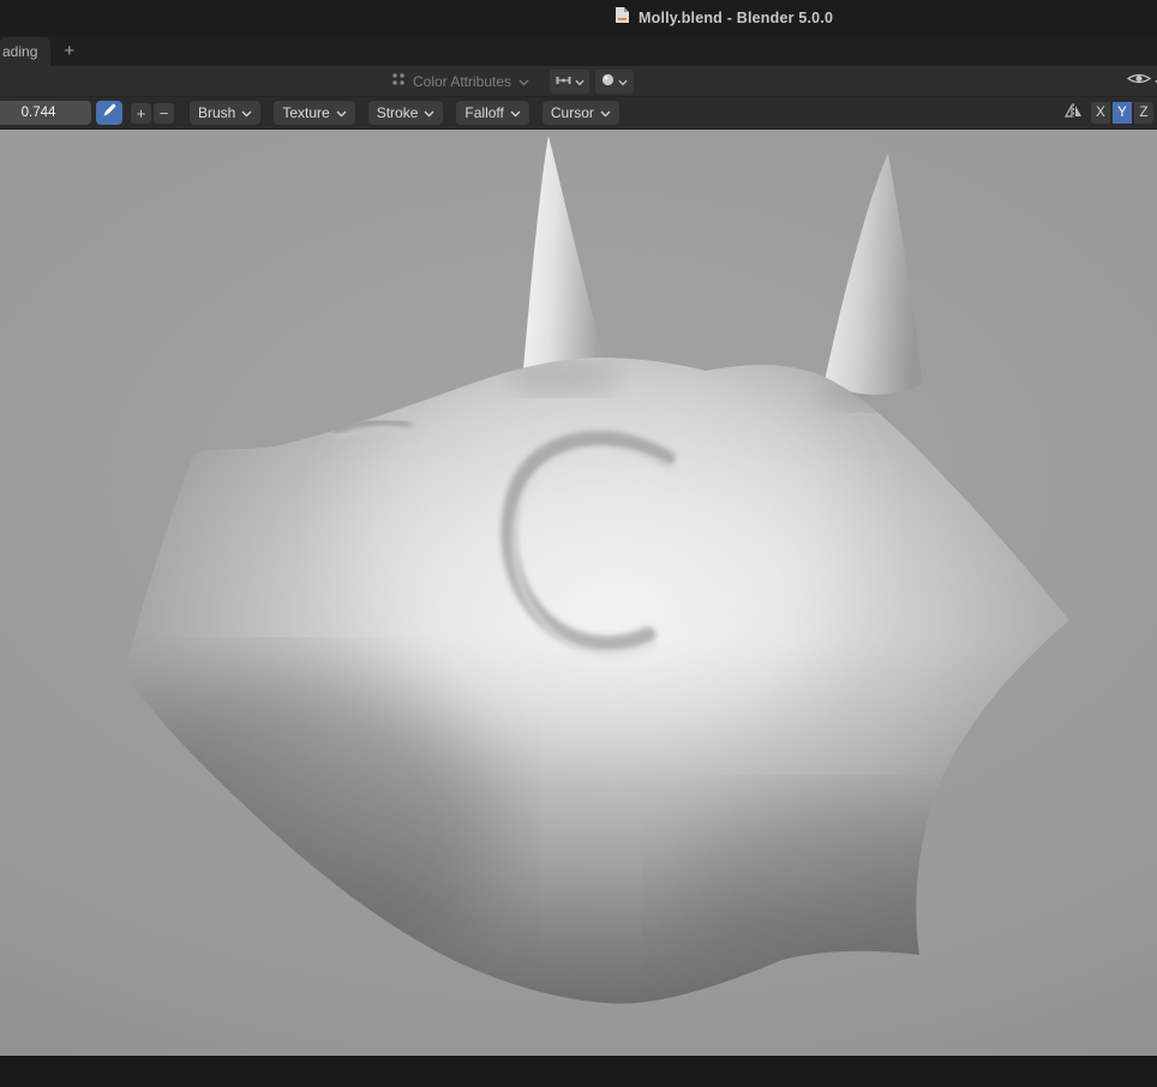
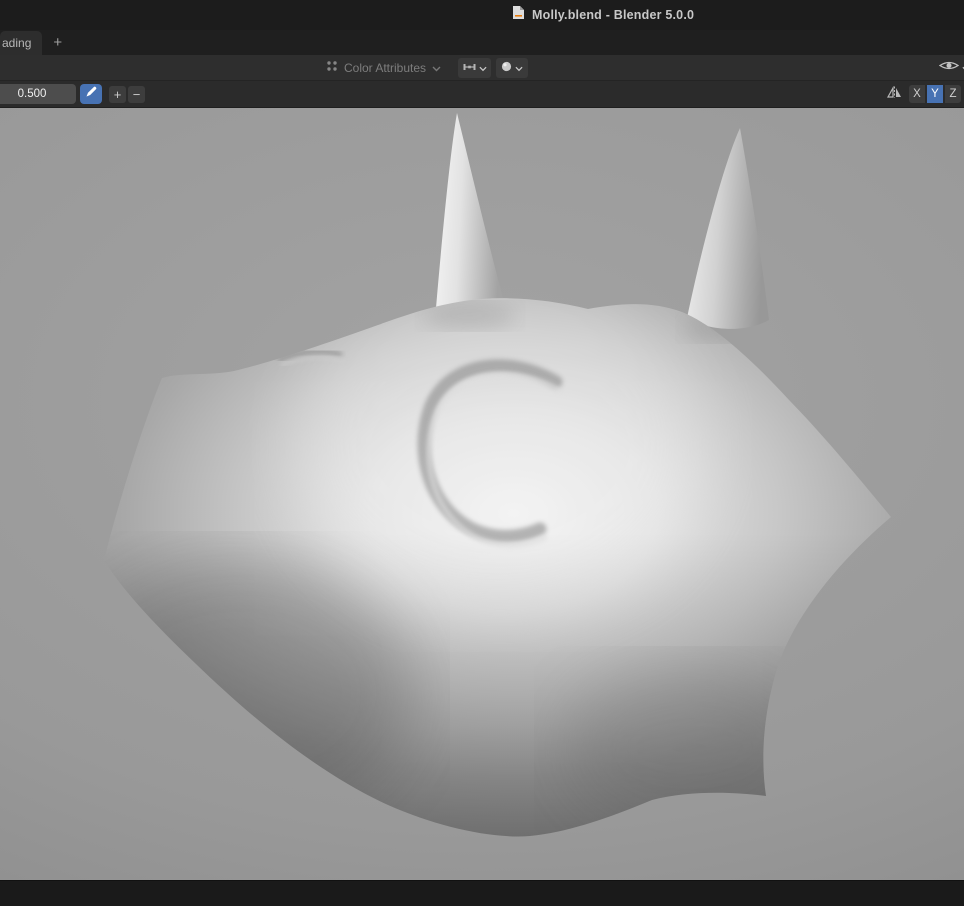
  Molly.blend - Blender 5.0.0
  ading
  +
  Color Attributes
- 0.744
+ 0.500
  +
  −
- Brush
- Texture
- Stroke
- Falloff
- Cursor
  X
  Y
  Z
